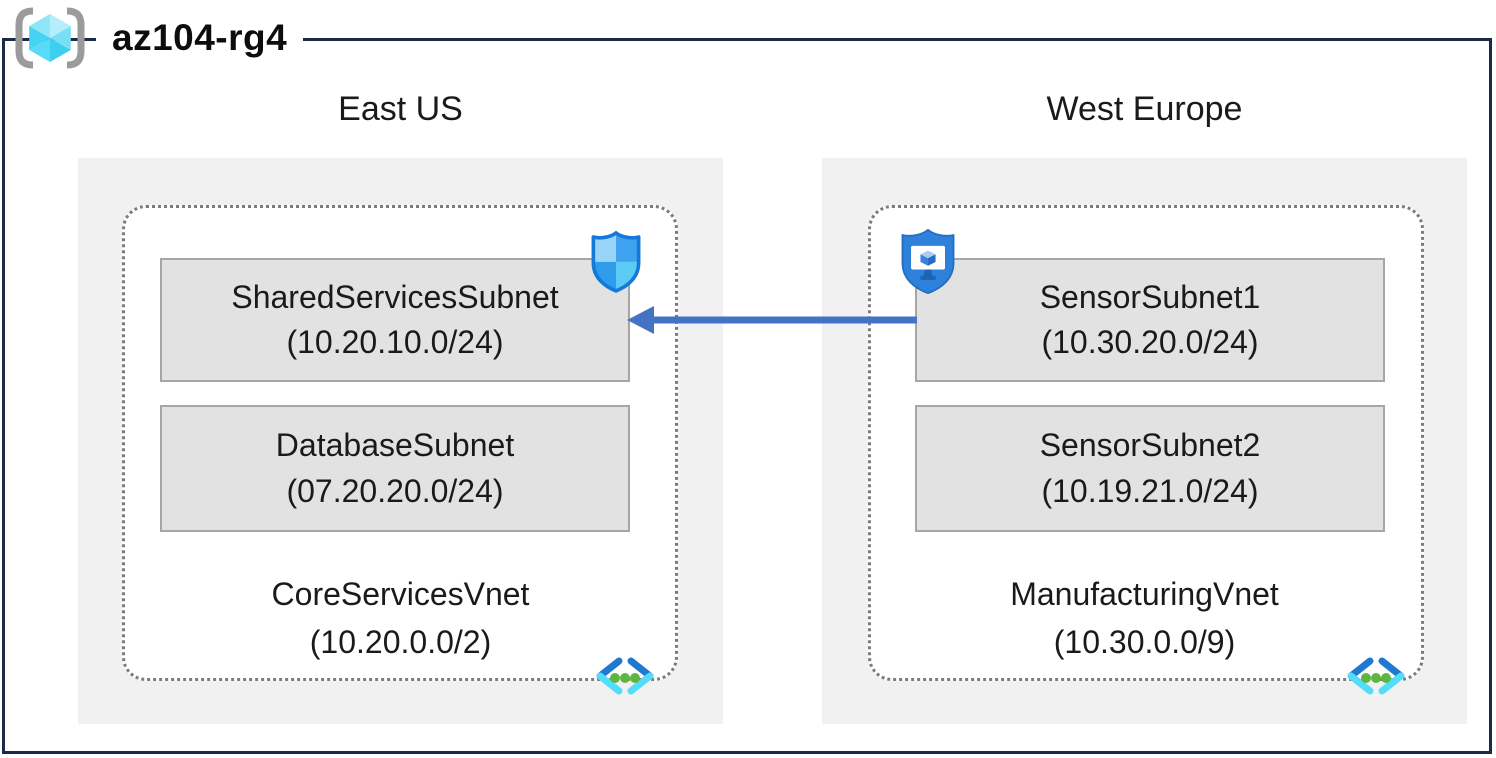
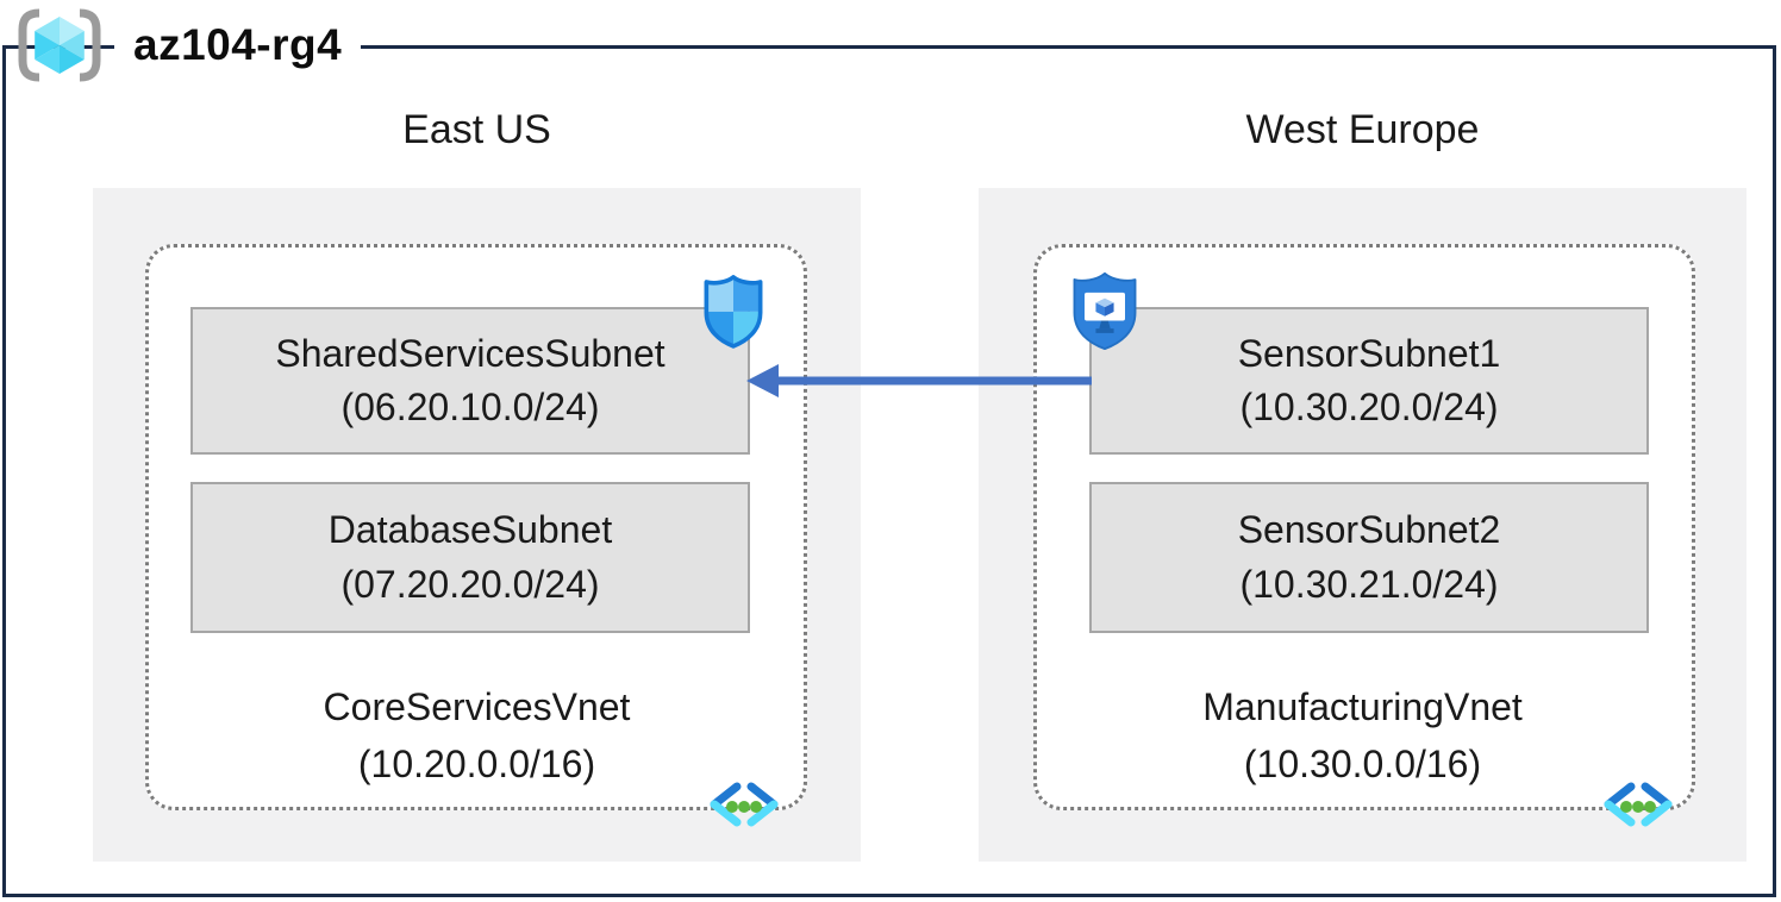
  az104-rg4
  East US
  West Europe
  SharedServicesSubnet
- (10.20.10.0/24)
+ (06.20.10.0/24)
  DatabaseSubnet
  (07.20.20.0/24)
  SensorSubnet1
  (10.30.20.0/24)
  SensorSubnet2
- (10.19.21.0/24)
+ (10.30.21.0/24)
  CoreServicesVnet
- (10.20.0.0/2)
+ (10.20.0.0/16)
  ManufacturingVnet
- (10.30.0.0/9)
+ (10.30.0.0/16)
